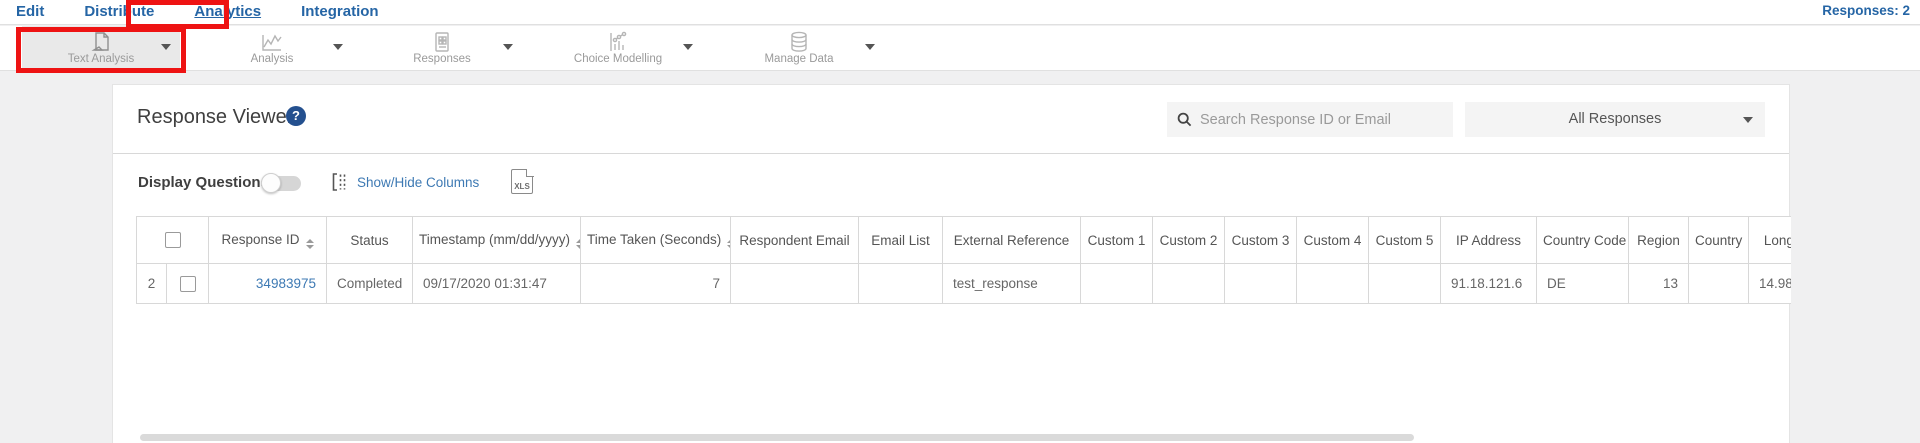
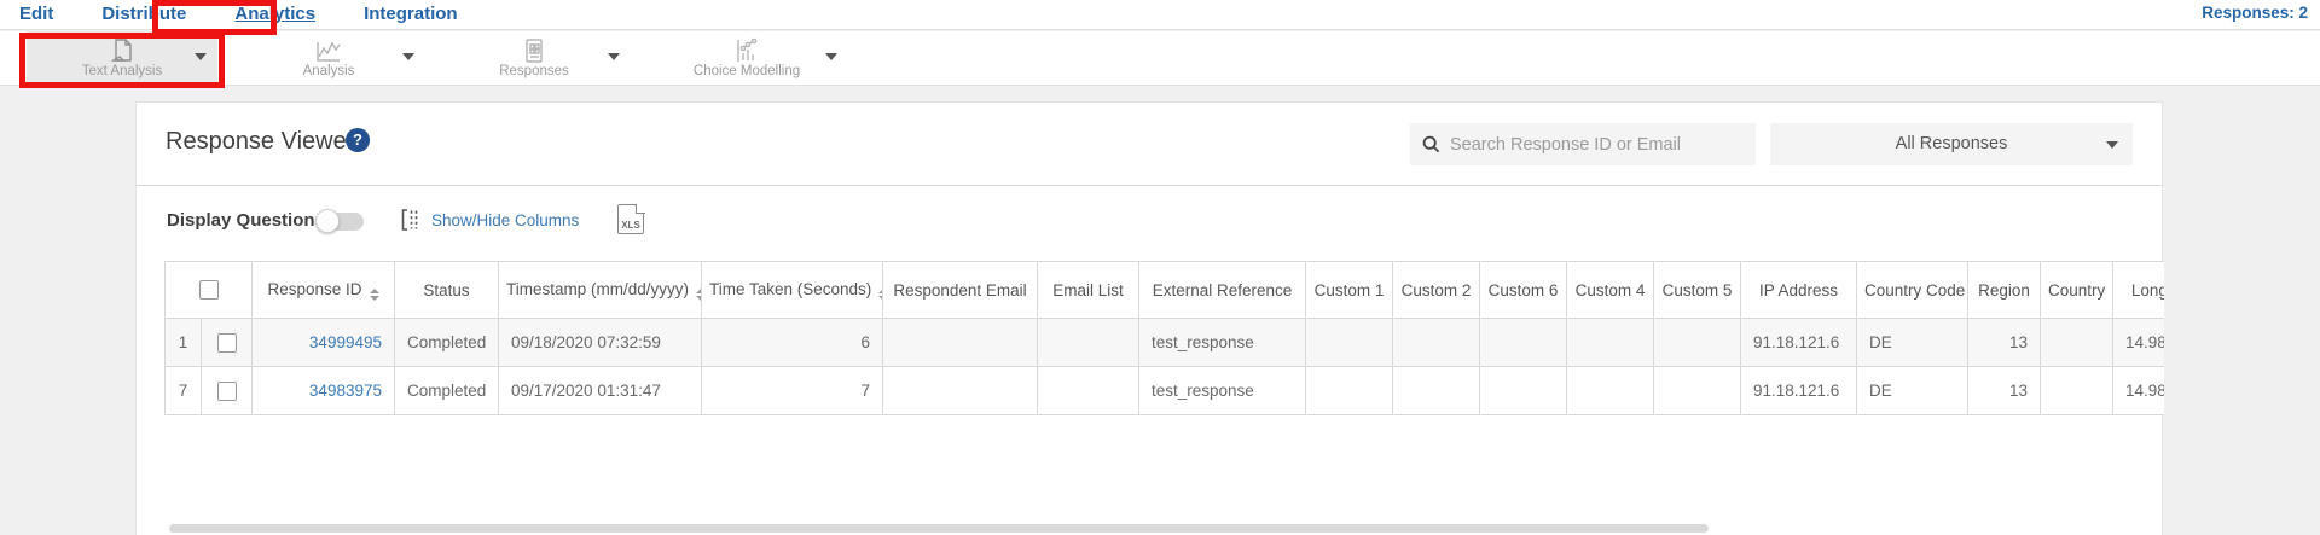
  Edit
  Distribute
  Analytics
  Integration
  Responses: 2
  Text Analysis
  Analysis
  Responses
  Choice Modelling
- Manage Data
  Response Viewe
  ?
  Search Response ID or Email
  All Responses
  Display Question
  Show/Hide Columns
  XLS
- 	Response ID	Status	Timestamp (mm/dd/yyyy)	Time Taken (Seconds)	Respondent Email	Email List	External Reference	Custom 1	Custom 2	Custom 3	Custom 4	Custom 5	IP Address	Country Code	Region	Country	Long
+ 	Response ID	Status	Timestamp (mm/dd/yyyy)	Time Taken (Seconds)	Respondent Email	Email List	External Reference	Custom 1	Custom 2	Custom 6	Custom 4	Custom 5	IP Address	Country Code	Region	Country	Long
+ 1		34999495	Completed	09/18/2020 07:32:59	6			test_response						91.18.121.6	DE	13		14.98
- 2		34983975	Completed	09/17/2020 01:31:47	7			test_response						91.18.121.6	DE	13		14.98
+ 7		34983975	Completed	09/17/2020 01:31:47	7			test_response						91.18.121.6	DE	13		14.98
